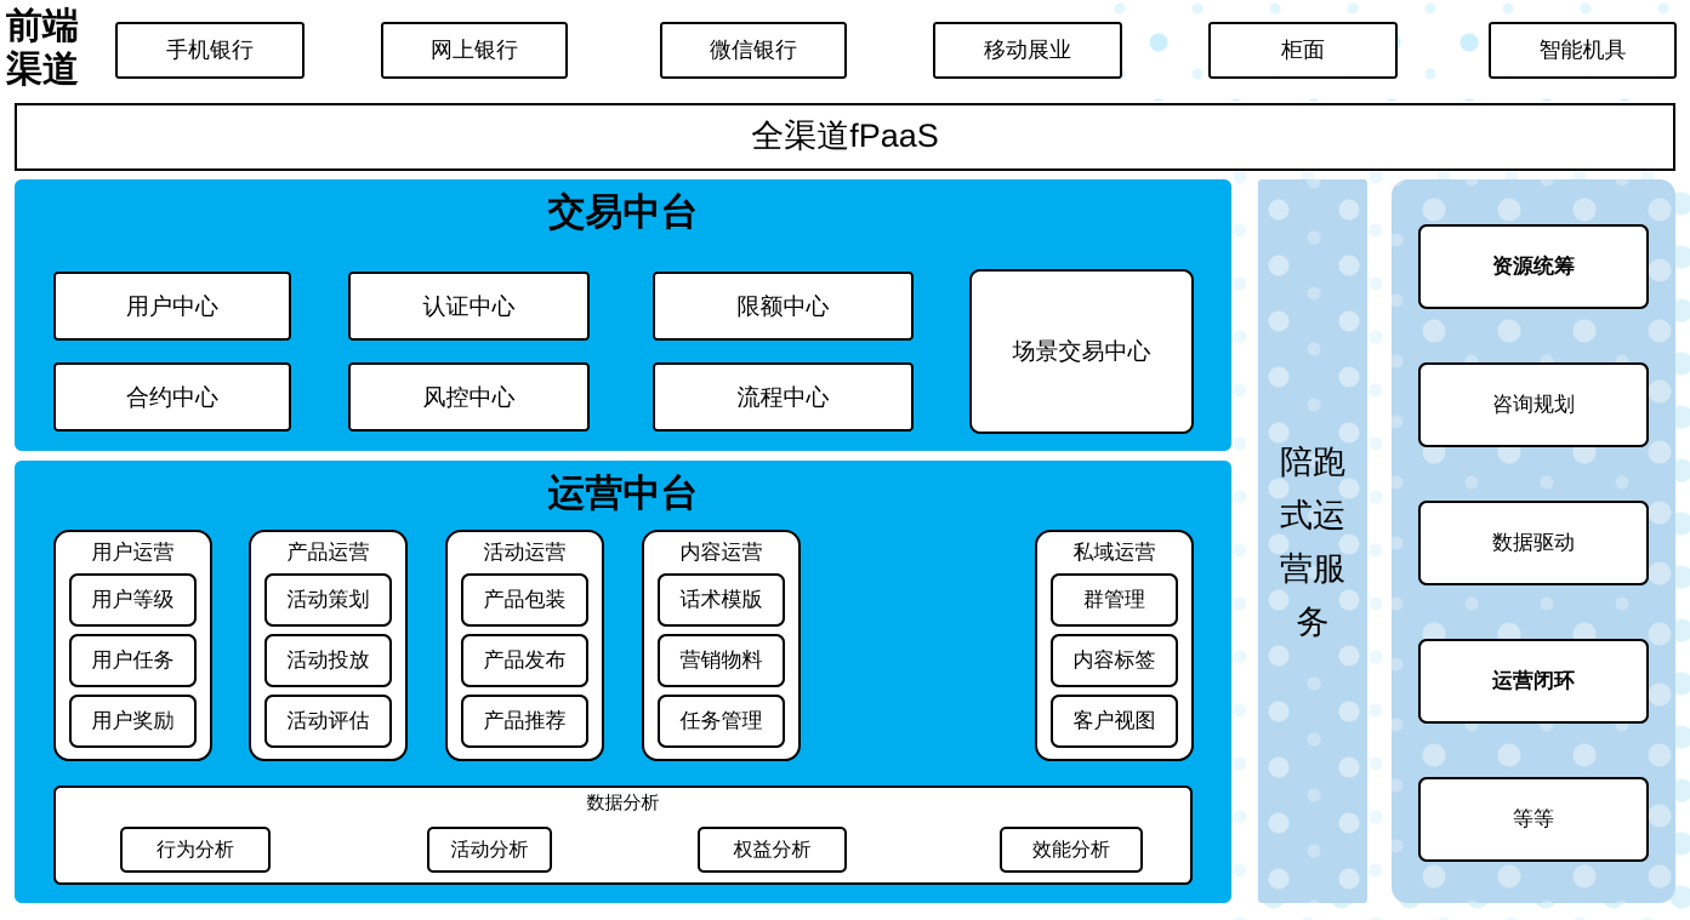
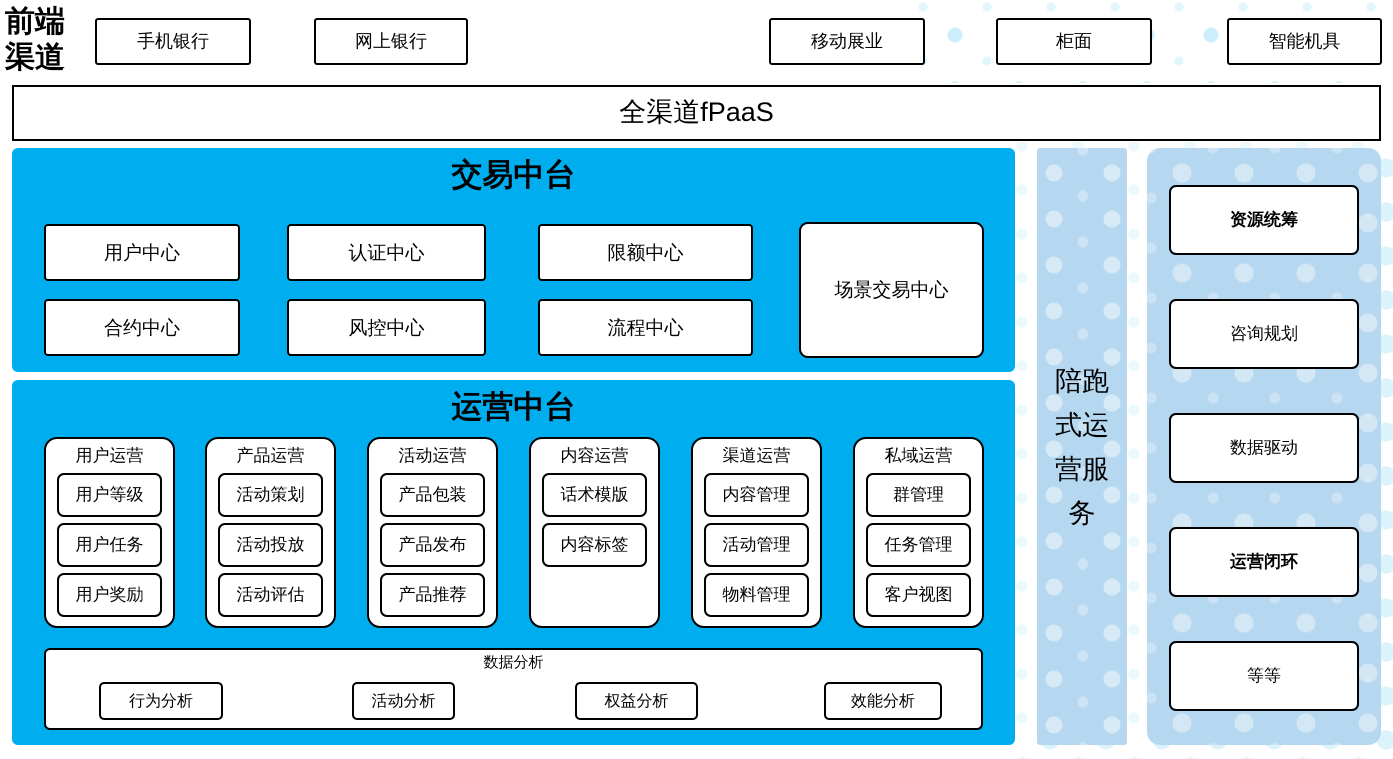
  前端渠道
  手机银行
  网上银行
- 微信银行
  移动展业
  柜面
  智能机具
  全渠道fPaaS
  交易中台
  用户中心
  认证中心
  限额中心
  合约中心
  风控中心
  流程中心
  场景交易中心
  运营中台
  用户运营
  用户等级
  用户任务
  用户奖励
  产品运营
  活动策划
  活动投放
  活动评估
  活动运营
  产品包装
  产品发布
  产品推荐
  内容运营
  话术模版
- 营销物料
- 任务管理
+ 内容标签
+ 渠道运营
+ 内容管理
+ 活动管理
+ 物料管理
  私域运营
  群管理
- 内容标签
+ 任务管理
  客户视图
  数据分析
  行为分析
  活动分析
  权益分析
  效能分析
  陪跑式运营服务
  资源统筹
  咨询规划
  数据驱动
  运营闭环
  等等
